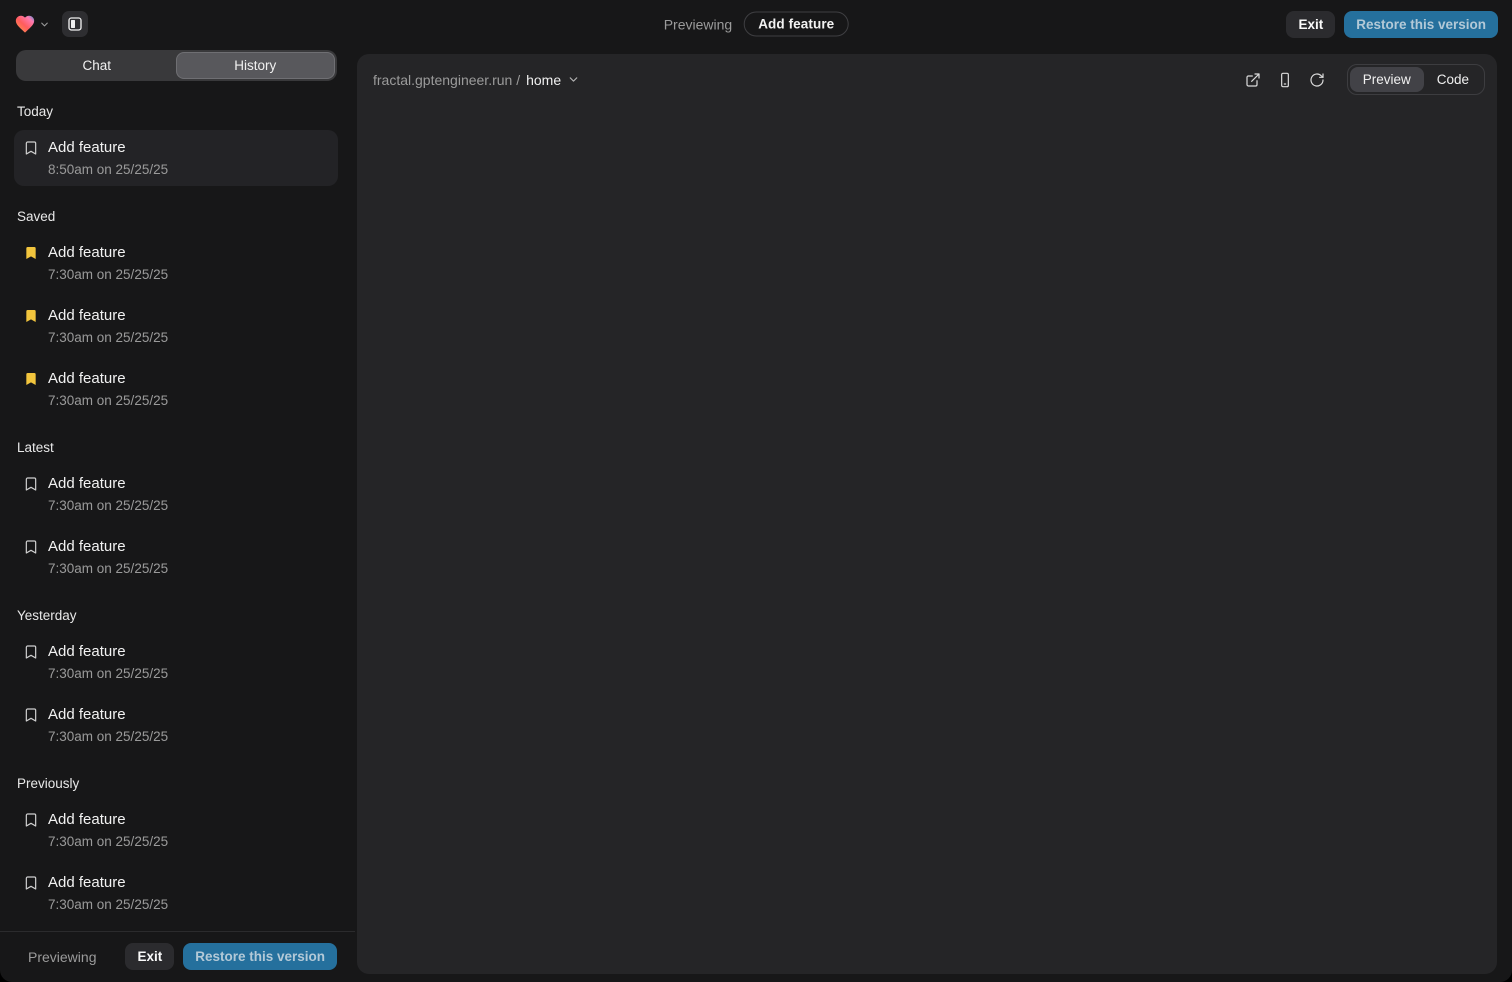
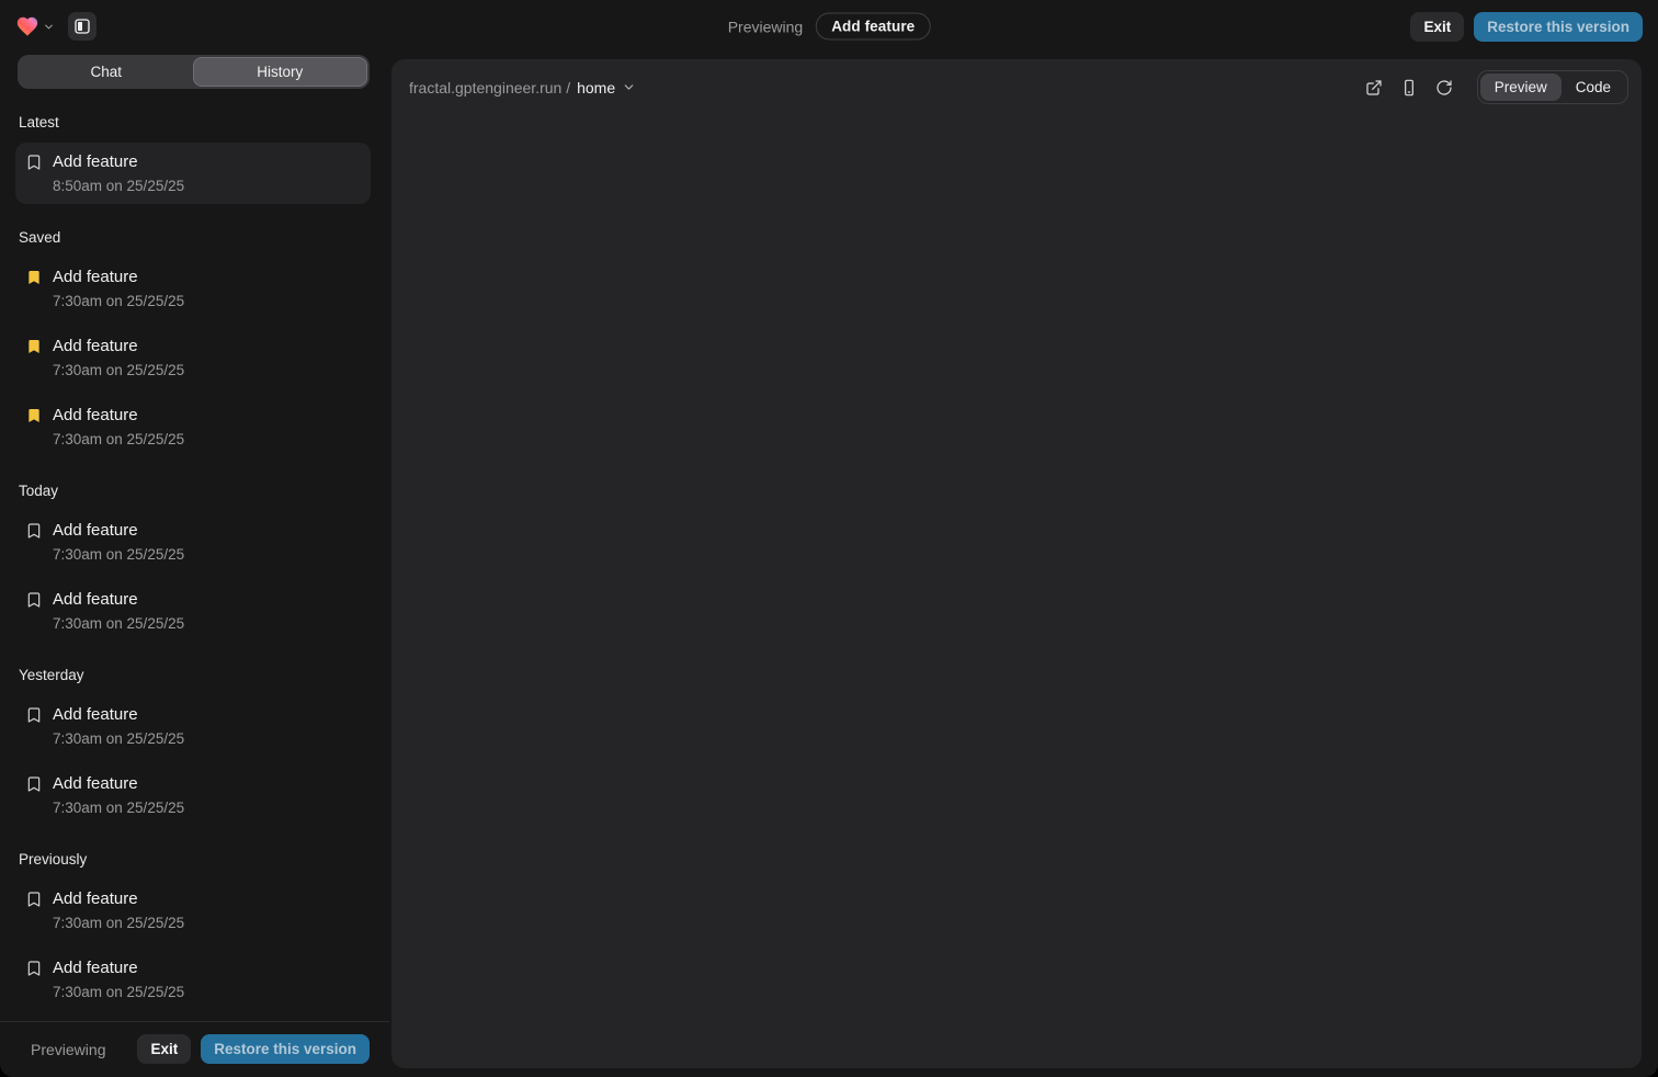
  Previewing
  Add feature
  Exit
  Restore this version
  Chat
  History
- Today
+ Latest
  Add feature
  8:50am on 25/25/25
  Saved
  Add feature
  7:30am on 25/25/25
  Add feature
  7:30am on 25/25/25
  Add feature
  7:30am on 25/25/25
- Latest
+ Today
  Add feature
  7:30am on 25/25/25
  Add feature
  7:30am on 25/25/25
  Yesterday
  Add feature
  7:30am on 25/25/25
  Add feature
  7:30am on 25/25/25
  Previously
  Add feature
  7:30am on 25/25/25
  Add feature
  7:30am on 25/25/25
  Previewing
  Exit
  Restore this version
  fractal.gptengineer.run /
  home
  Preview
  Code
